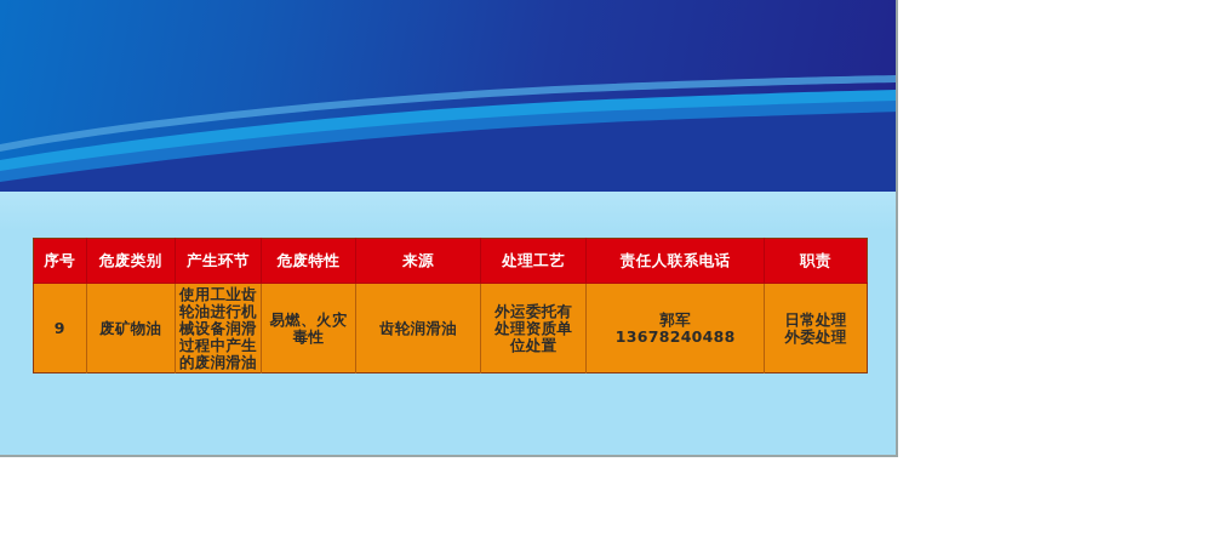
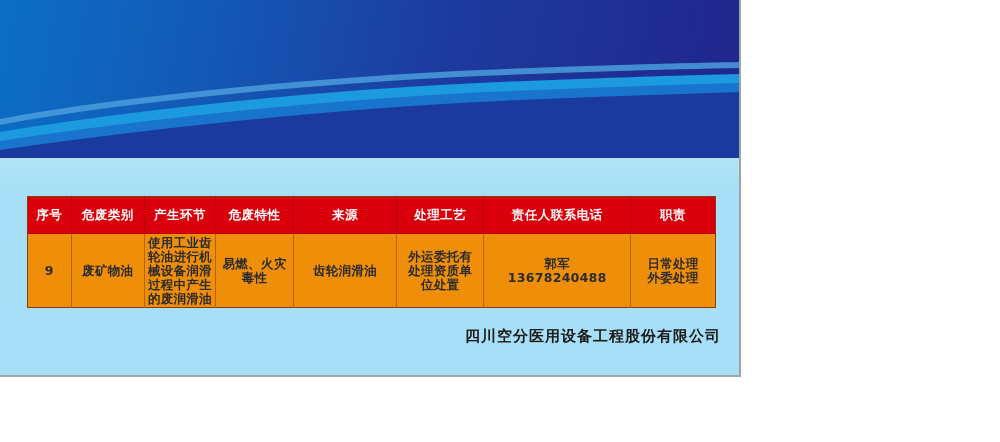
  序号	危废类别	产生环节	危废特性	来源	处理工艺	责任人联系电话	职责
  9	废矿物油	使用工业齿 轮油进行机 械设备润滑 过程中产生 的废润滑油	易燃、火灾 毒性	齿轮润滑油	外运委托有 处理资质单 位处置	郭军 13678240488	日常处理 外委处理
+ 四川空分医用设备工程股份有限公司
